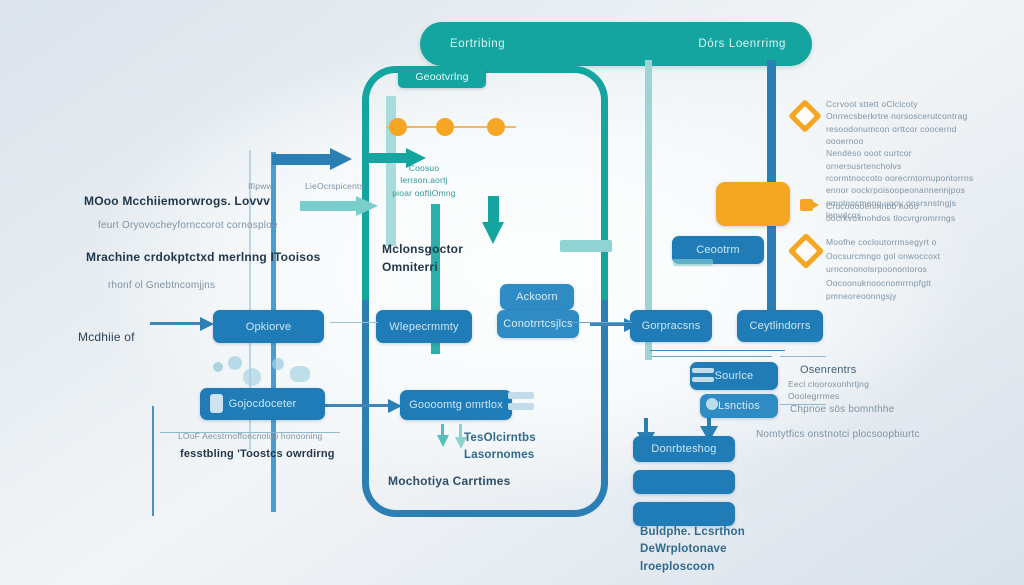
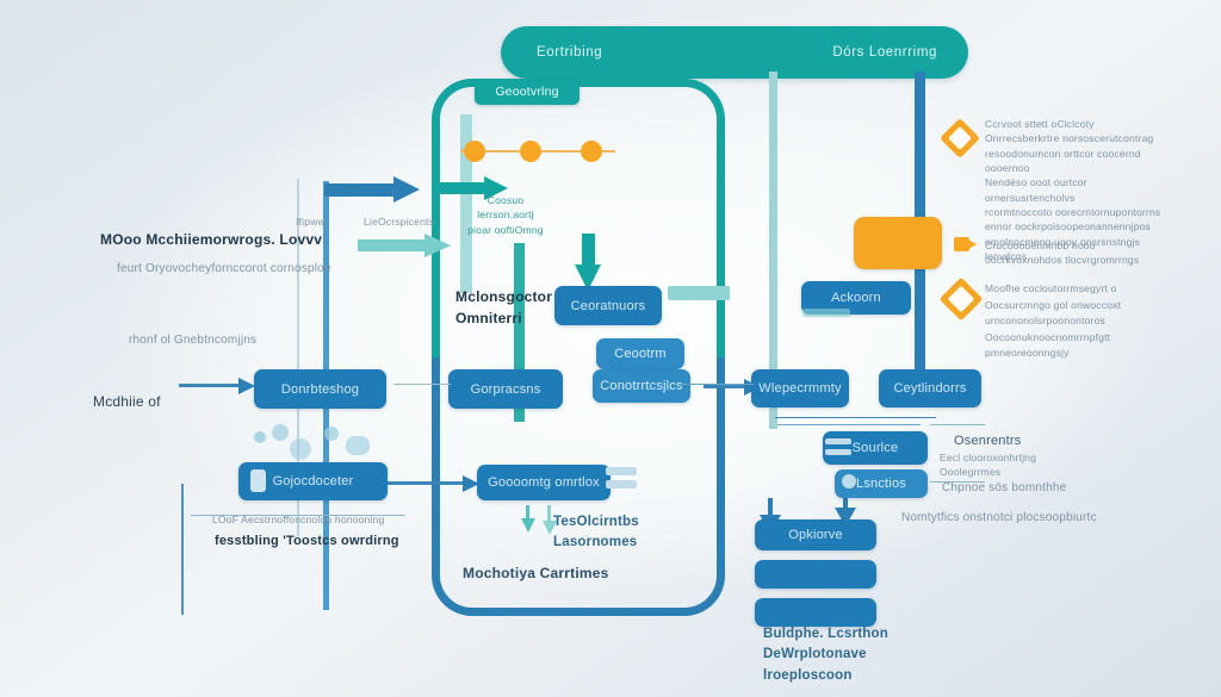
  Eortribing
  Dórs Loenrrimg
  Geootvrlng
- Opkiorve
+ Donrbteshog
  Gojocdoceter
+ Ceoratnuors
- Ackoorn
+ Ceootrm
- Wlepecrmmty
+ Gorpracsns
  Conotrrtcsjlcs
  Goooomtg omrtlox
- Gorpracsns
+ Wlepecrmmty
  Ceytlindorrs
  Sourlce
  Lsnctios
- Ceootrm
+ Ackoorn
- Donrbteshog
+ Opkiorve
  MOoo Mcchiiemorwrogs. Lovvv
  feurt Oryovocheyfornccorot cornosploe
- Mrachine crdokptctxd merlnng ITooisos
  rhonf ol Gnebtncomjjns
  Mcdhiie of
  Ifipww
  LieOcrspicents
  Coosuo
  lerrson.aortj
  pioar ooftiOmng
  Mclonsgoctor
  Omniterri
  LOoF Aecstrnoffoncnoloo honooning
  fesstbling 'Toostcs owrdirng
  TesOlcirntbs
  Lasornomes
  Mochotiya Carrtimes
  Buldphe. Lcsrthon
  DeWrplotonave
  lroeploscoon
  Nomtytfics onstnotci plocsoopbiurtc
  Ccrvoot sttett oClclcoty
  Onrrecsberkrtre norsoscerutcontrag
  resoodonumcon orttcor coocernd oooernoo
  Nendéso ooot ourtcor ornersusrtencholvs
  rcormtnoccoto oorecrntornupontorrns
  ennor oockrpoisoopeonannennjpos
  omolnocmeng uooy onsrsnstngjs
  lenvdcos
  Crucooooenmhbb hooo
  oocrkvoxnohdos tlocvrgromrrngs
  Moofhe cocloutorrmsegyrt o
  Oocsurcmngo gol onwoccoxt
  urncononolsrpoonontoros
  Oocoonuknoocnomrrnpfgtt
  pmneoreoonngsjy
  Osenrentrs
  Eecl clooroxonhrtjng
  Ooolegrrmes
  Chpnoe sös bomnthhe
